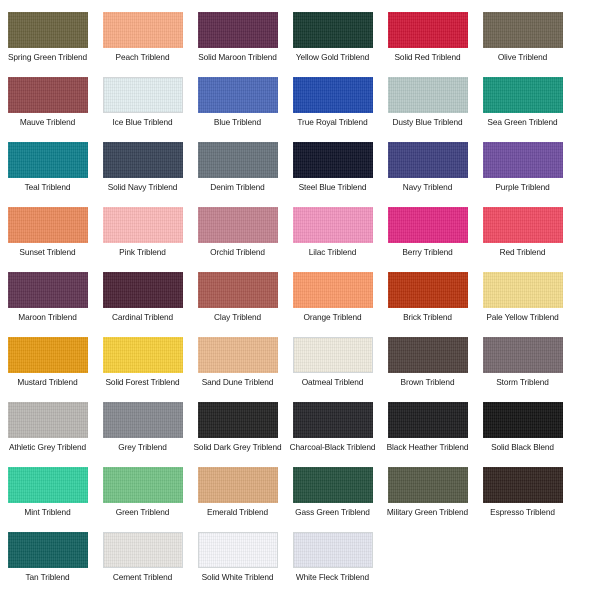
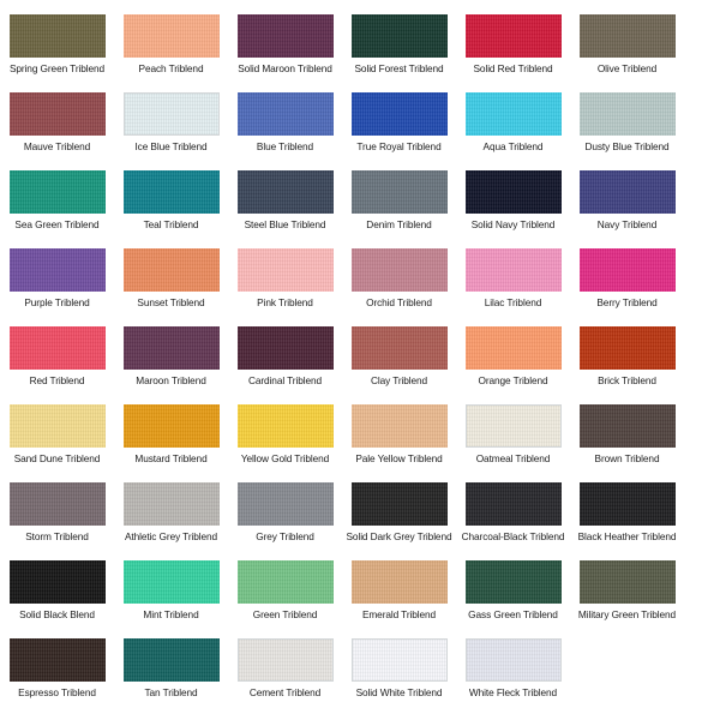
  Spring Green Triblend
  Peach Triblend
  Solid Maroon Triblend
- Yellow Gold Triblend
+ Solid Forest Triblend
  Solid Red Triblend
  Olive Triblend
  Mauve Triblend
  Ice Blue Triblend
  Blue Triblend
  True Royal Triblend
+ Aqua Triblend
  Dusty Blue Triblend
  Sea Green Triblend
  Teal Triblend
- Solid Navy Triblend
+ Steel Blue Triblend
  Denim Triblend
- Steel Blue Triblend
+ Solid Navy Triblend
  Navy Triblend
  Purple Triblend
  Sunset Triblend
  Pink Triblend
  Orchid Triblend
  Lilac Triblend
  Berry Triblend
  Red Triblend
  Maroon Triblend
  Cardinal Triblend
  Clay Triblend
  Orange Triblend
  Brick Triblend
- Pale Yellow Triblend
+ Sand Dune Triblend
  Mustard Triblend
- Solid Forest Triblend
+ Yellow Gold Triblend
- Sand Dune Triblend
+ Pale Yellow Triblend
  Oatmeal Triblend
  Brown Triblend
  Storm Triblend
  Athletic Grey Triblend
  Grey Triblend
  Solid Dark Grey Triblend
  Charcoal-Black Triblend
  Black Heather Triblend
  Solid Black Blend
  Mint Triblend
  Green Triblend
  Emerald Triblend
  Gass Green Triblend
  Military Green Triblend
  Espresso Triblend
  Tan Triblend
  Cement Triblend
  Solid White Triblend
  White Fleck Triblend
